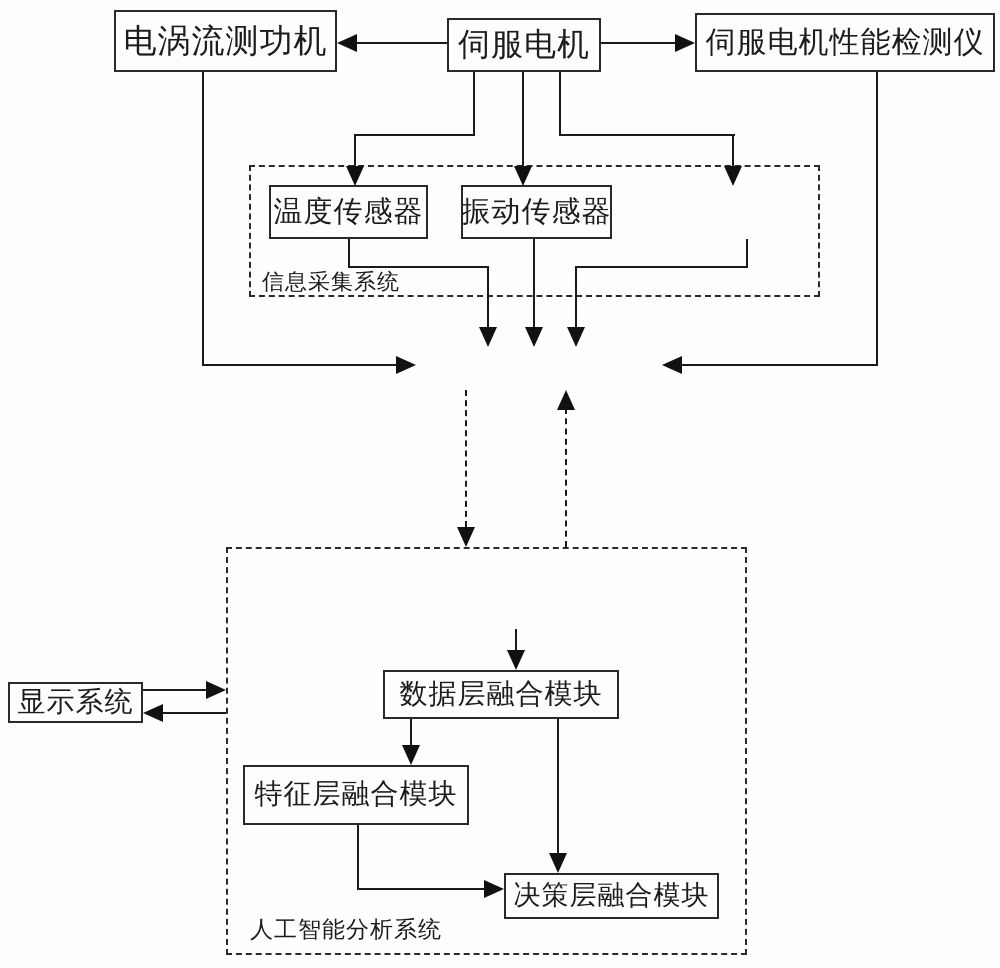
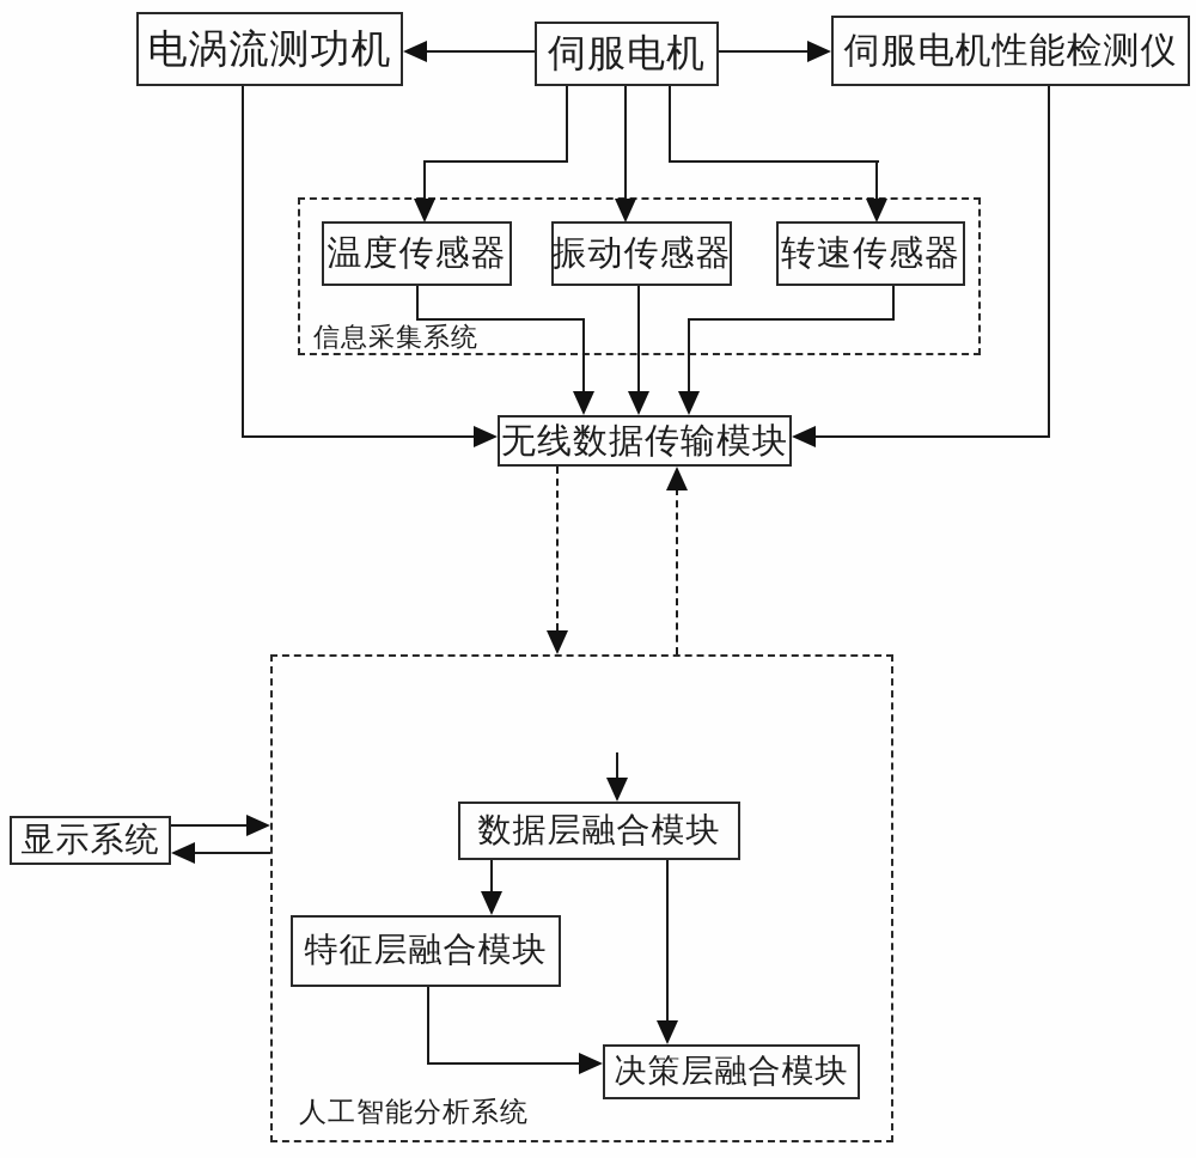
  信息采集系统
  人工智能分析系统
  电涡流测功机
  伺服电机
  伺服电机性能检测仪
  温度传感器
  振动传感器
+ 转速传感器
+ 无线数据传输模块
  数据层融合模块
  特征层融合模块
  决策层融合模块
  显示系统
